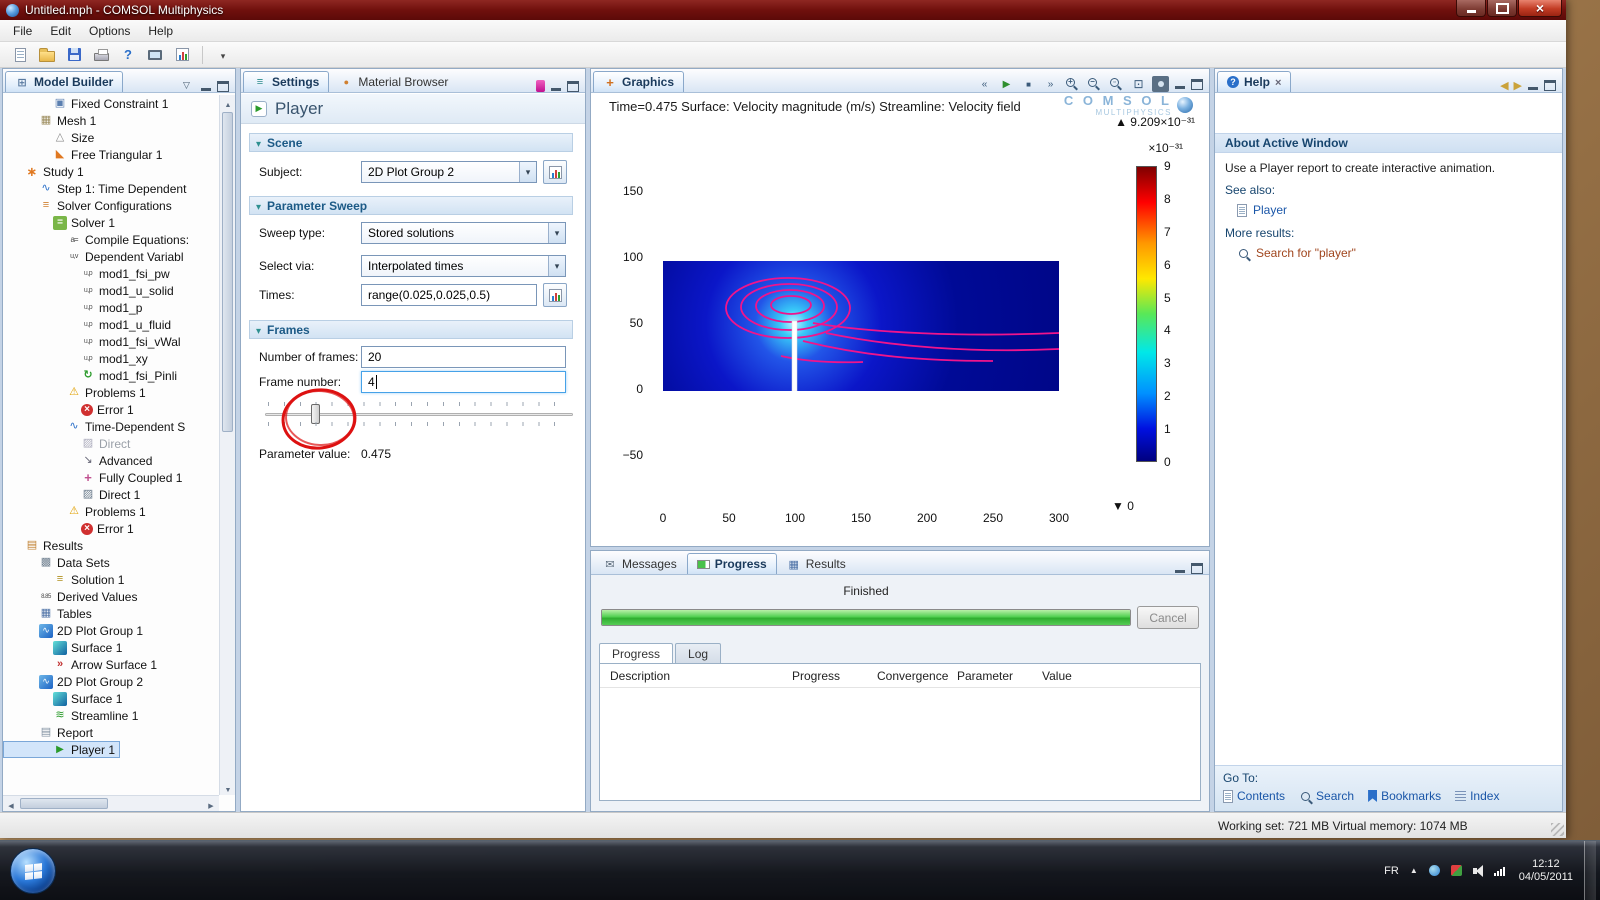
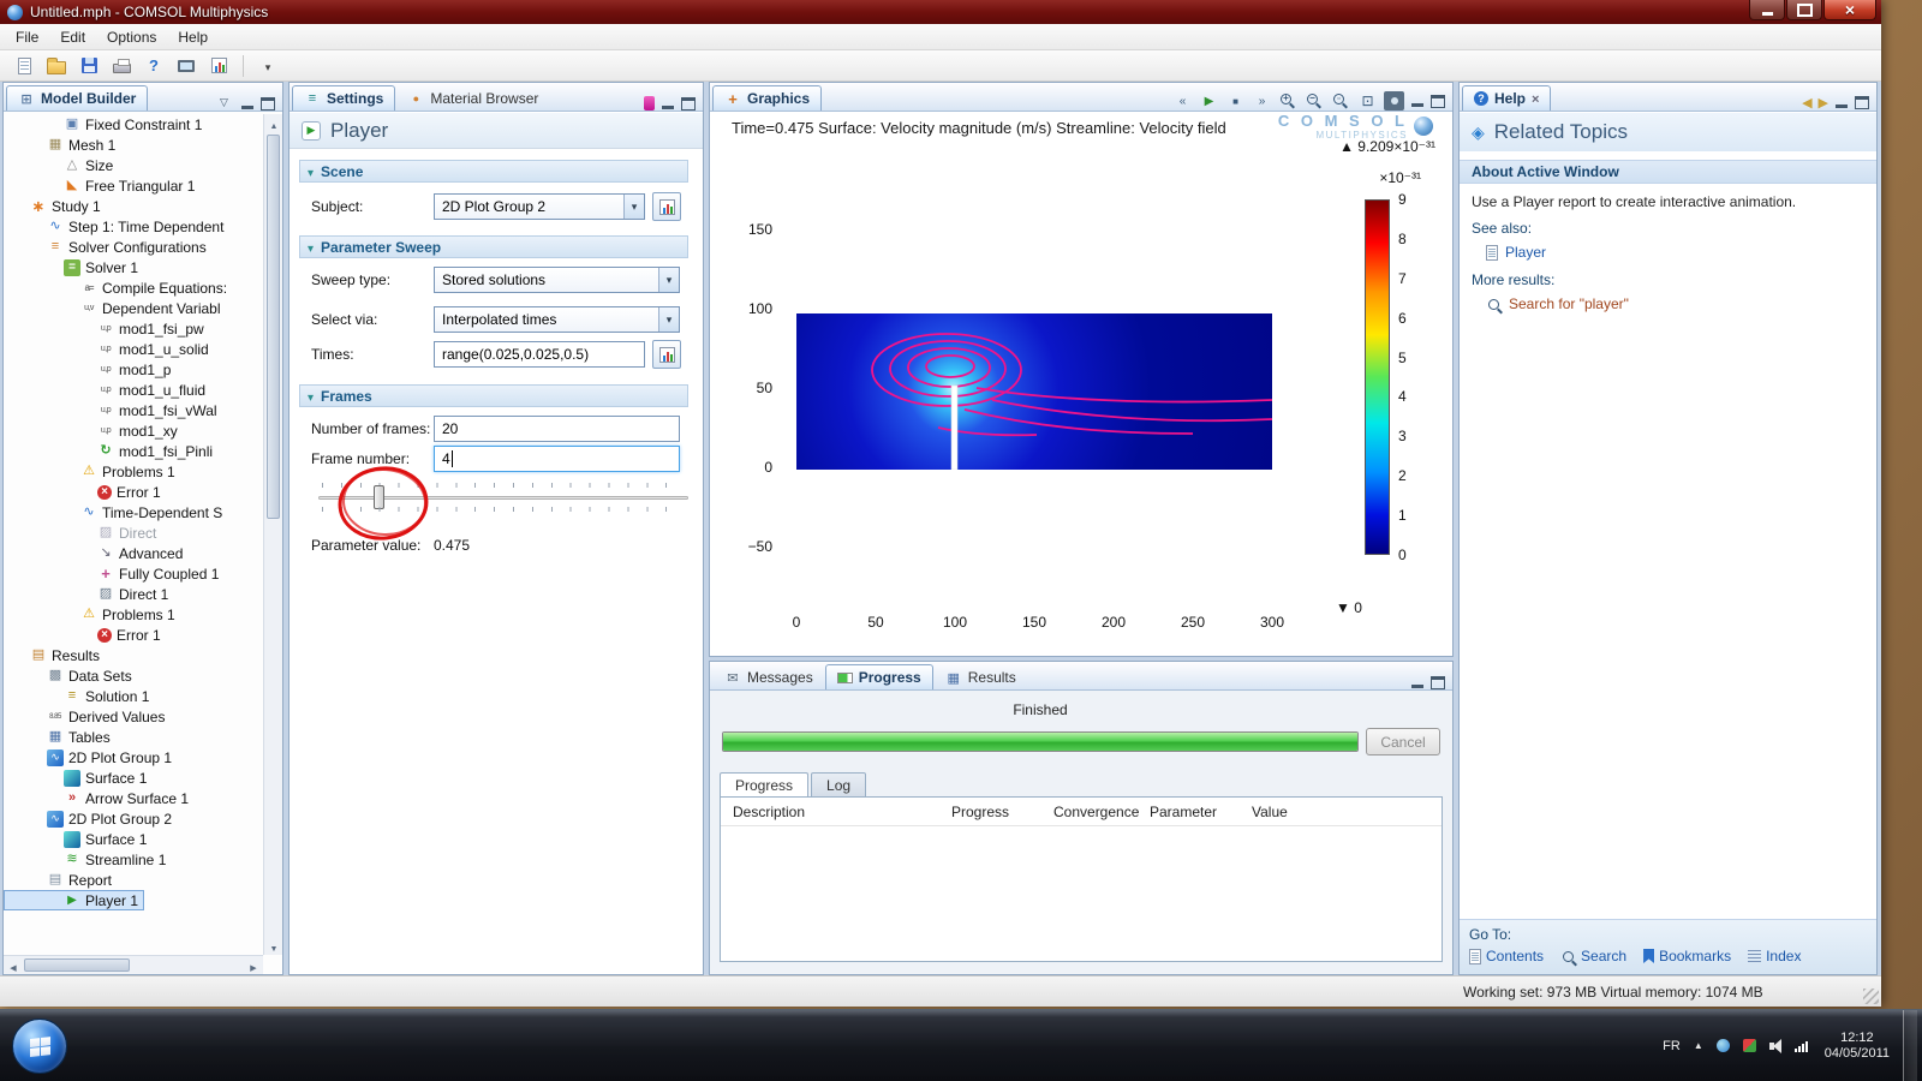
  Untitled.mph - COMSOL Multiphysics
  File
  Edit
  Options
  Help
  Model Builder
  Fixed Constraint 1
  Mesh 1
  Size
  Free Triangular 1
  Study 1
  Step 1: Time Dependent
  Solver Configurations
  Solver 1
  Compile Equations:
  Dependent Variabl
  mod1_fsi_pw
  mod1_u_solid
  mod1_p
  mod1_u_fluid
  mod1_fsi_vWal
  mod1_xy
  mod1_fsi_Pinli
  Problems 1
  Error 1
  Time-Dependent S
  Direct
  Advanced
  Fully Coupled 1
  Direct 1
  Problems 1
  Error 1
  Results
  Data Sets
  Solution 1
  Derived Values
  Tables
  2D Plot Group 1
  Surface 1
  Arrow Surface 1
  2D Plot Group 2
  Surface 1
  Streamline 1
  Report
  Player 1
  Settings
  Material Browser
  Player
  Scene
  Subject:
  2D Plot Group 2
  Parameter Sweep
  Sweep type:
  Stored solutions
  Select via:
  Interpolated times
  Times:
  range(0.025,0.025,0.5)
  Frames
  Number of frames:
  20
  Frame number:
  4
  Parameter value:
  0.475
  Graphics
  Time=0.475 Surface: Velocity magnitude (m/s) Streamline: Velocity field
  C O M S O L
  MULTIPHYSICS
  ▲ 9.209×10⁻³¹
  ×10⁻³¹
  9
  8
  7
  6
  5
  4
  3
  2
  1
  0
  ▼ 0
  150
  100
  50
  0
  −50
  0
  50
  100
  150
  200
  250
  300
  Messages
  Progress
  Results
  Finished
  Cancel
  Progress
  Log
  Description
  Progress
  Convergence
  Parameter
  Value
  Help
+ Related Topics
  About Active Window
  Use a Player report to create interactive animation.
  See also:
  Player
  More results:
  Search for "player"
  Go To:
  Contents
  Search
  Bookmarks
  Index
- Working set: 721 MB Virtual memory: 1074 MB
+ Working set: 973 MB Virtual memory: 1074 MB
  FR
  ▲
  12:12
  04/05/2011
